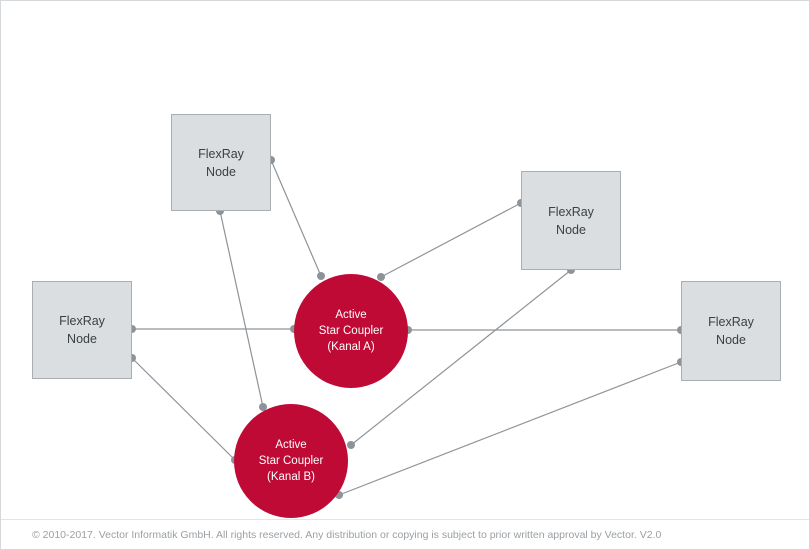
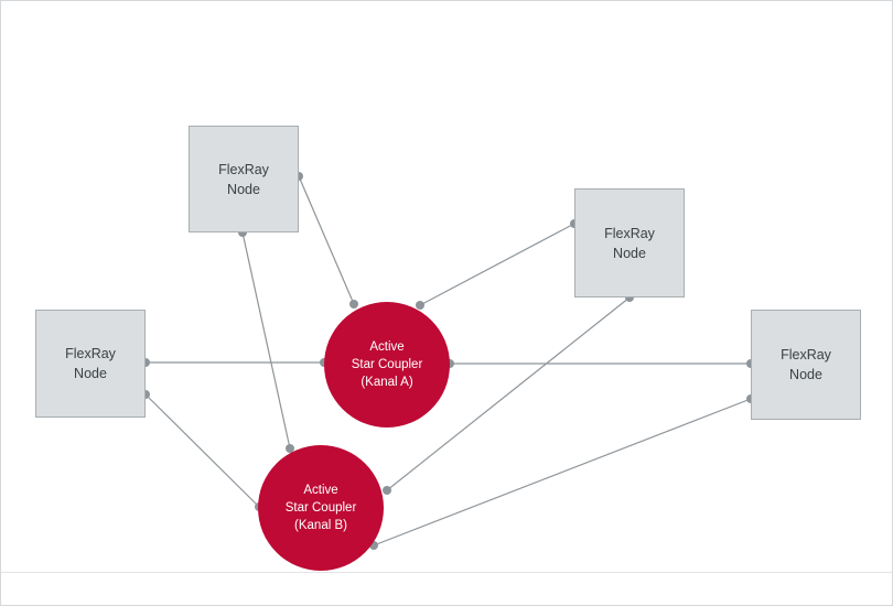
  FlexRay
  Node
  FlexRay
  Node
  FlexRay
  Node
  FlexRay
  Node
  Active
  Star Coupler
  (Kanal A)
  Active
  Star Coupler
  (Kanal B)
- © 2010-2017. Vector Informatik GmbH. All rights reserved. Any distribution or copying is subject to prior written approval by Vector. V2.0
